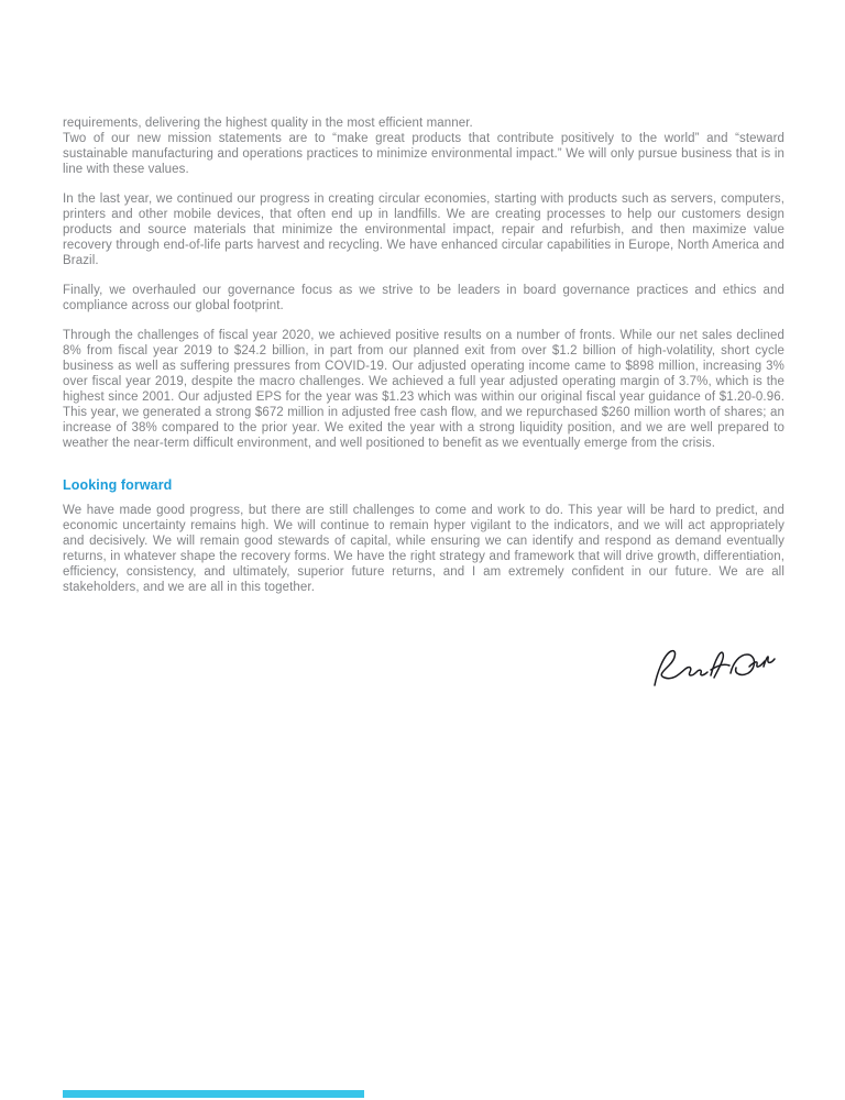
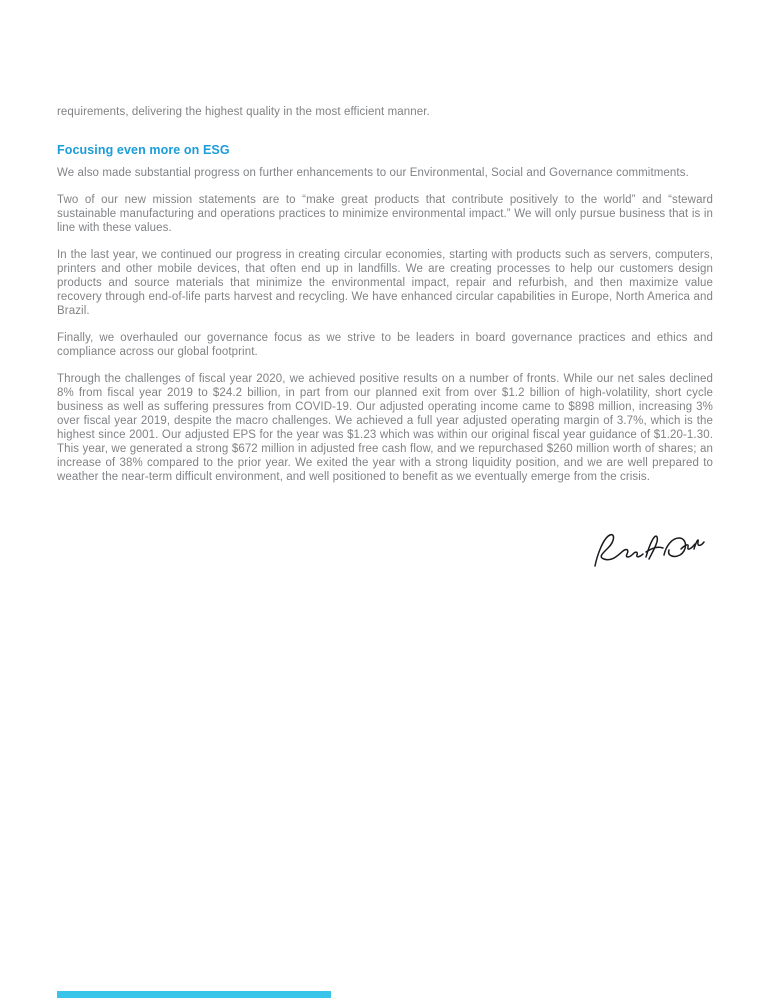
  requirements, delivering the highest quality in the most efficient manner.
+ Focusing even more on ESG
+ We also made substantial progress on further enhancements to our Environmental, Social and Governance commitments.
  Two of our new mission statements are to “make great products that contribute positively to the world” and “steward sustainable manufacturing and operations practices to minimize environmental impact.” We will only pursue business that is in line with these values.
  In the last year, we continued our progress in creating circular economies, starting with products such as servers, computers, printers and other mobile devices, that often end up in landfills. We are creating processes to help our customers design products and source materials that minimize the environmental impact, repair and refurbish, and then maximize value recovery through end-of-life parts harvest and recycling. We have enhanced circular capabilities in Europe, North America and Brazil.
  Finally, we overhauled our governance focus as we strive to be leaders in board governance practices and ethics and compliance across our global footprint.
- Through the challenges of fiscal year 2020, we achieved positive results on a number of fronts. While our net sales declined 8% from fiscal year 2019 to $24.2 billion, in part from our planned exit from over $1.2 billion of high-volatility, short cycle business as well as suffering pressures from COVID-19. Our adjusted operating income came to $898 million, increasing 3% over fiscal year 2019, despite the macro challenges. We achieved a full year adjusted operating margin of 3.7%, which is the highest since 2001. Our adjusted EPS for the year was $1.23 which was within our original fiscal year guidance of $1.20-0.96. This year, we generated a strong $672 million in adjusted free cash flow, and we repurchased $260 million worth of shares; an increase of 38% compared to the prior year. We exited the year with a strong liquidity position, and we are well prepared to weather the near-term difficult environment, and well positioned to benefit as we eventually emerge from the crisis.
+ Through the challenges of fiscal year 2020, we achieved positive results on a number of fronts. While our net sales declined 8% from fiscal year 2019 to $24.2 billion, in part from our planned exit from over $1.2 billion of high-volatility, short cycle business as well as suffering pressures from COVID-19. Our adjusted operating income came to $898 million, increasing 3% over fiscal year 2019, despite the macro challenges. We achieved a full year adjusted operating margin of 3.7%, which is the highest since 2001. Our adjusted EPS for the year was $1.23 which was within our original fiscal year guidance of $1.20-1.30. This year, we generated a strong $672 million in adjusted free cash flow, and we repurchased $260 million worth of shares; an increase of 38% compared to the prior year. We exited the year with a strong liquidity position, and we are well prepared to weather the near-term difficult environment, and well positioned to benefit as we eventually emerge from the crisis.
- Looking forward
- We have made good progress, but there are still challenges to come and work to do. This year will be hard to predict, and economic uncertainty remains high. We will continue to remain hyper vigilant to the indicators, and we will act appropriately and decisively. We will remain good stewards of capital, while ensuring we can identify and respond as demand eventually returns, in whatever shape the recovery forms. We have the right strategy and framework that will drive growth, differentiation, efficiency, consistency, and ultimately, superior future returns, and I am extremely confident in our future. We are all stakeholders, and we are all in this together.
